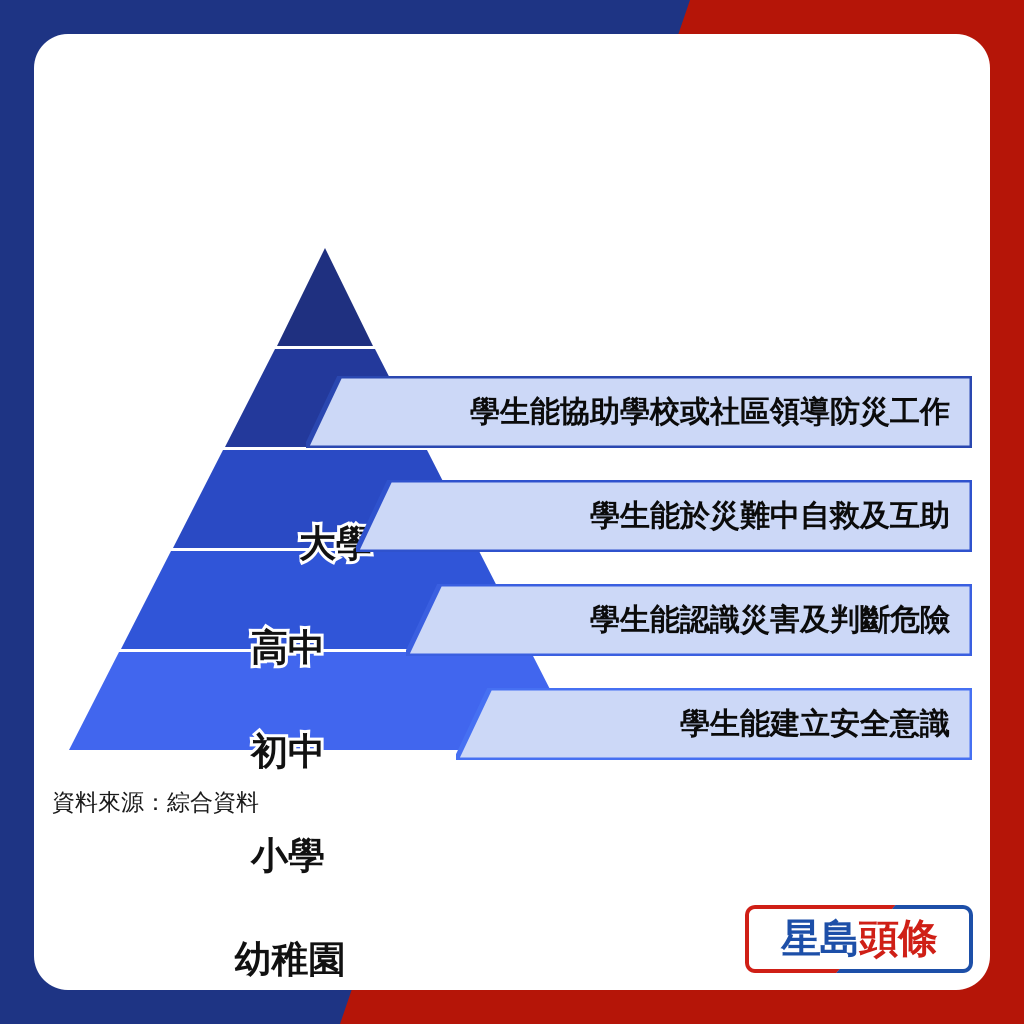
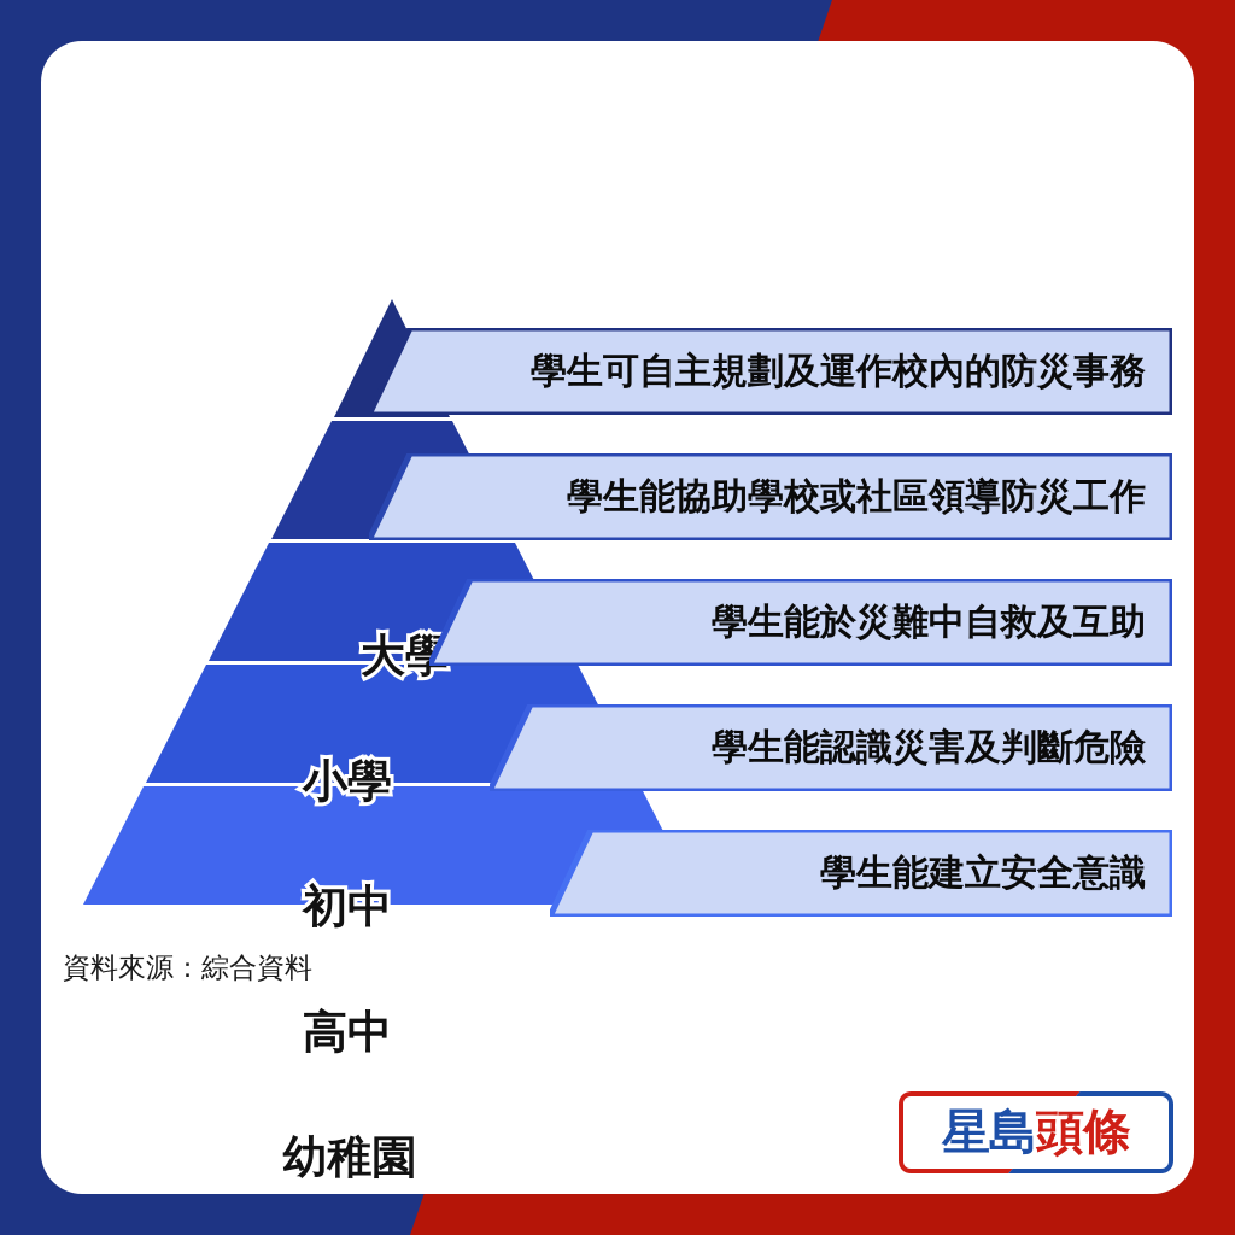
+ 學生可自主規劃及運作校內的防災事務
  大學
  學生能協助學校或社區領導防災工作
- 高中
+ 小學
  學生能於災難中自救及互助
  初中
  學生能認識災害及判斷危險
- 小學
+ 高中
  學生能建立安全意識
  幼稚園
  資料來源：綜合資料
  星島頭條
